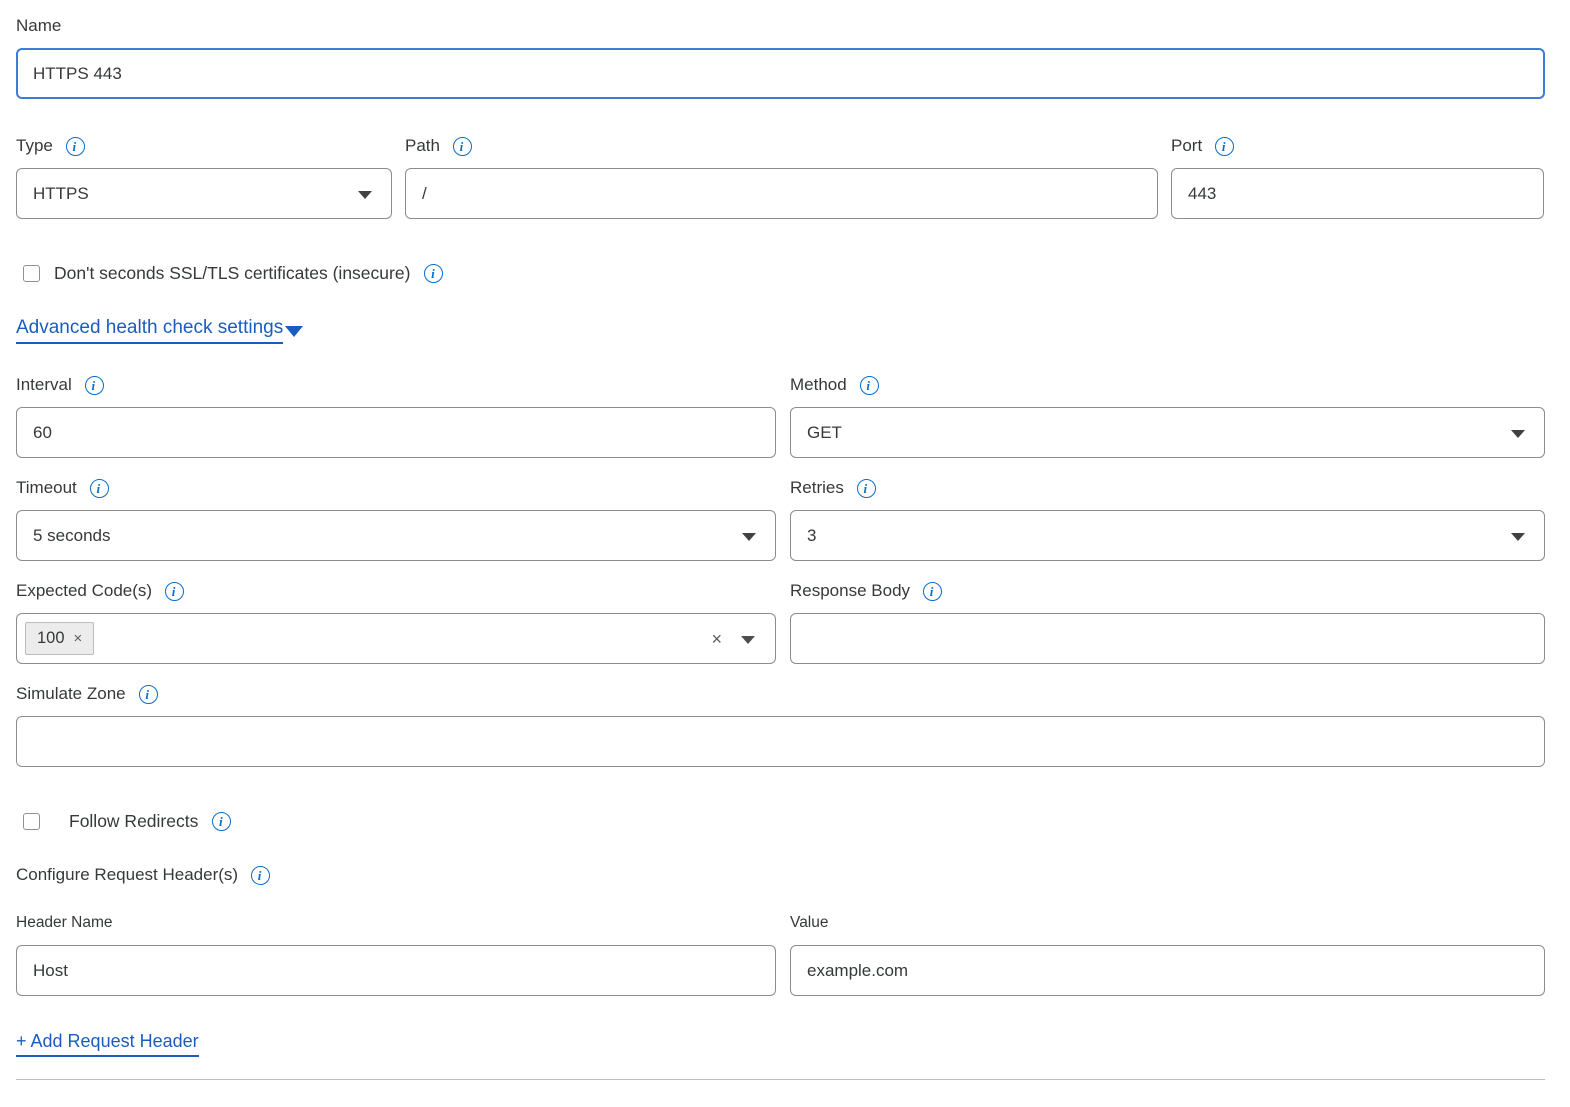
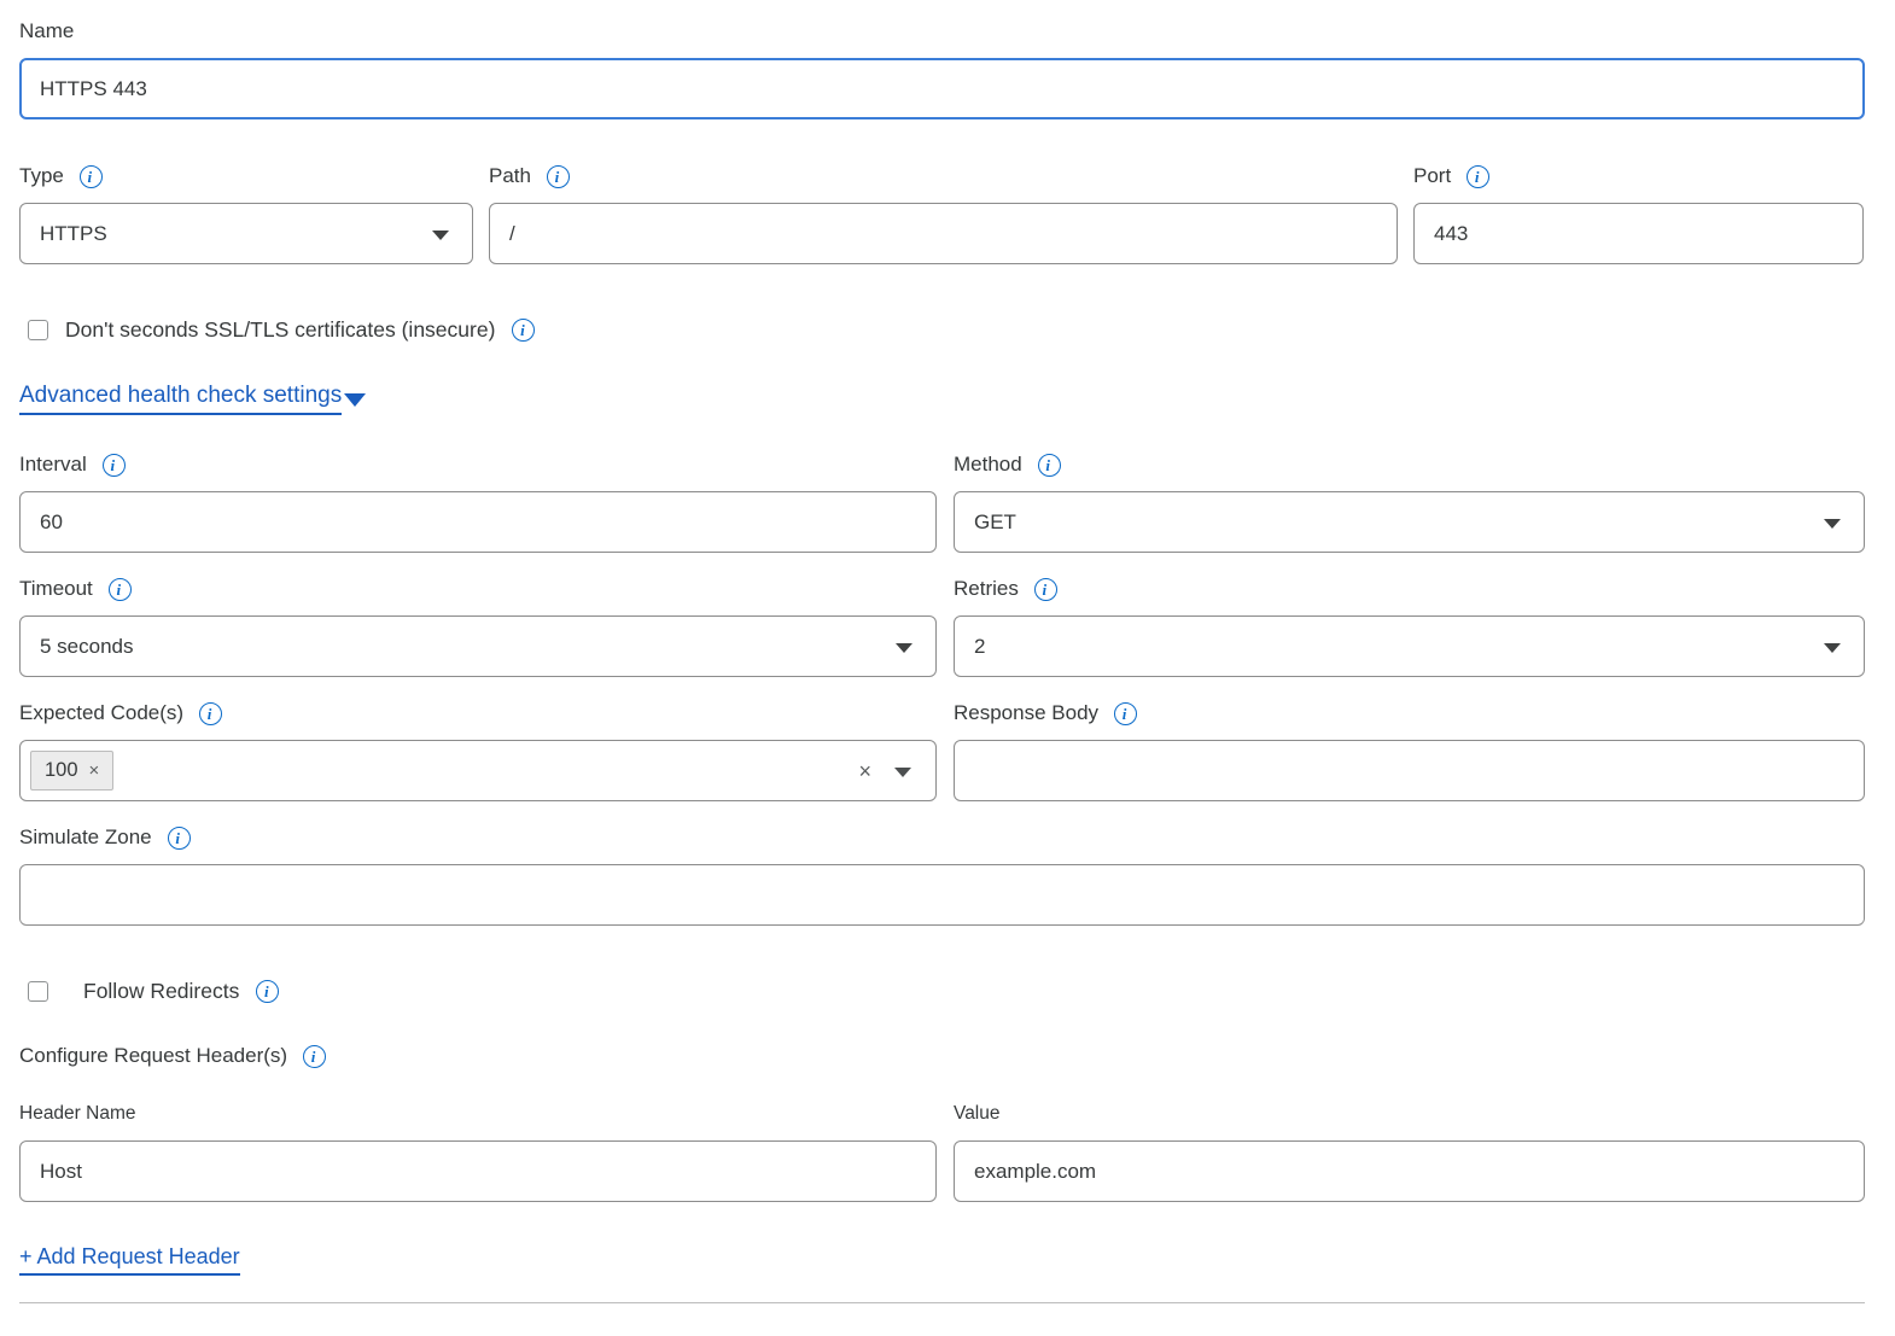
  Name
  HTTPS 443
  Type
  i
  HTTPS
  Path
  i
  /
  Port
  i
  443
  Don't seconds SSL/TLS certificates (insecure)
  i
  Advanced health check settings
  Interval
  i
  60
  Method
  i
  GET
  Timeout
  i
  5 seconds
  Retries
  i
- 3
+ 2
  Expected Code(s)
  i
  100
  ×
  ×
  Response Body
  i
  Simulate Zone
  i
  Follow Redirects
  i
  Configure Request Header(s)
  i
  Header Name
  Host
  Value
  example.com
  + Add Request Header
